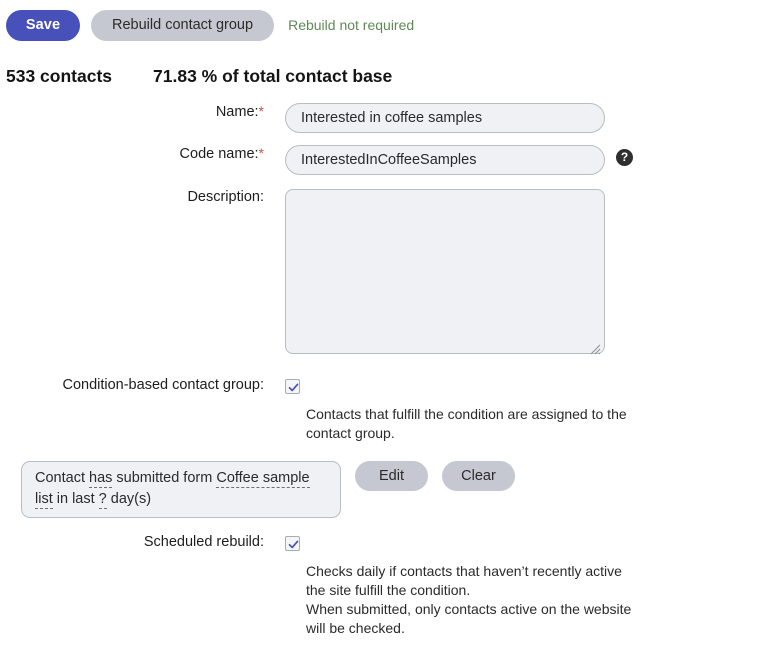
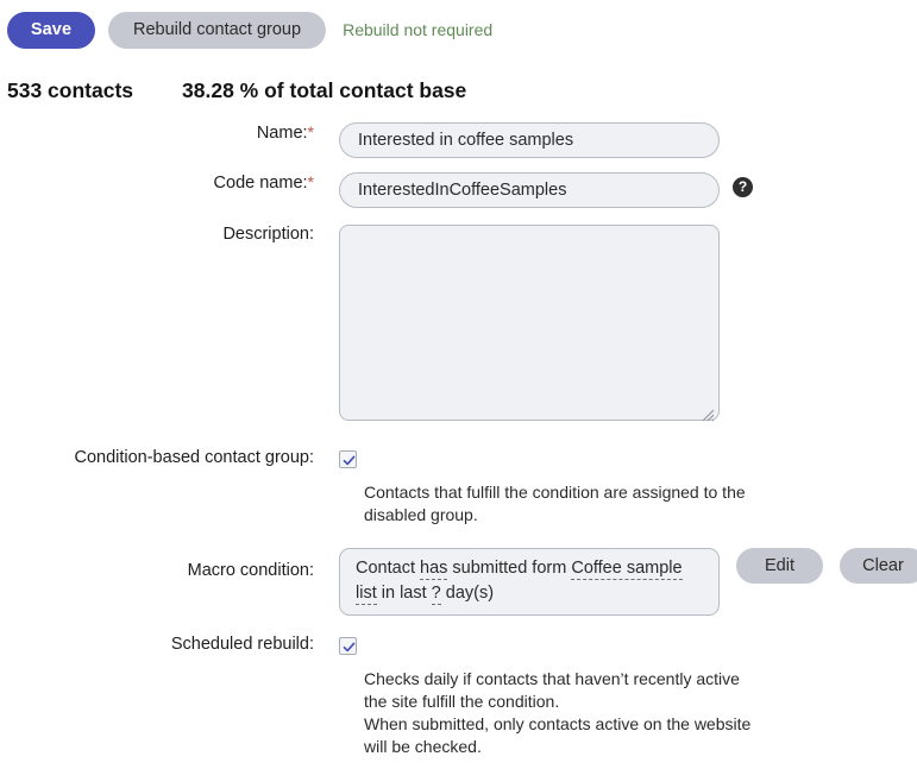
  Save
  Rebuild contact group
  Rebuild not required
  533 contacts
- 71.83 % of total contact base
+ 38.28 % of total contact base
  Name:*
  Interested in coffee samples
  Code name:*
  InterestedInCoffeeSamples
  ?
  Description:
  Condition-based contact group:
- Contacts that fulfill the condition are assigned to the contact group.
+ Contacts that fulfill the condition are assigned to the disabled group.
+ Macro condition:
  Contact has submitted form Coffee sample list in last ? day(s)
  Edit
  Clear
  Scheduled rebuild:
  Checks daily if contacts that haven’t recently active the site fulfill the condition.
  When submitted, only contacts active on the website will be checked.
